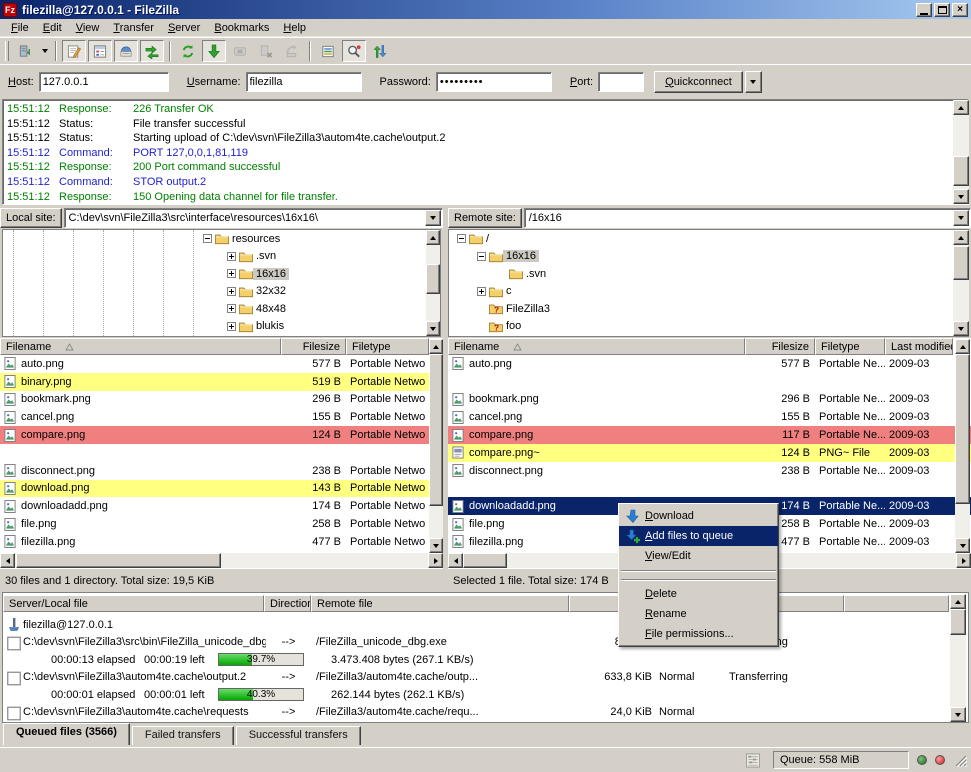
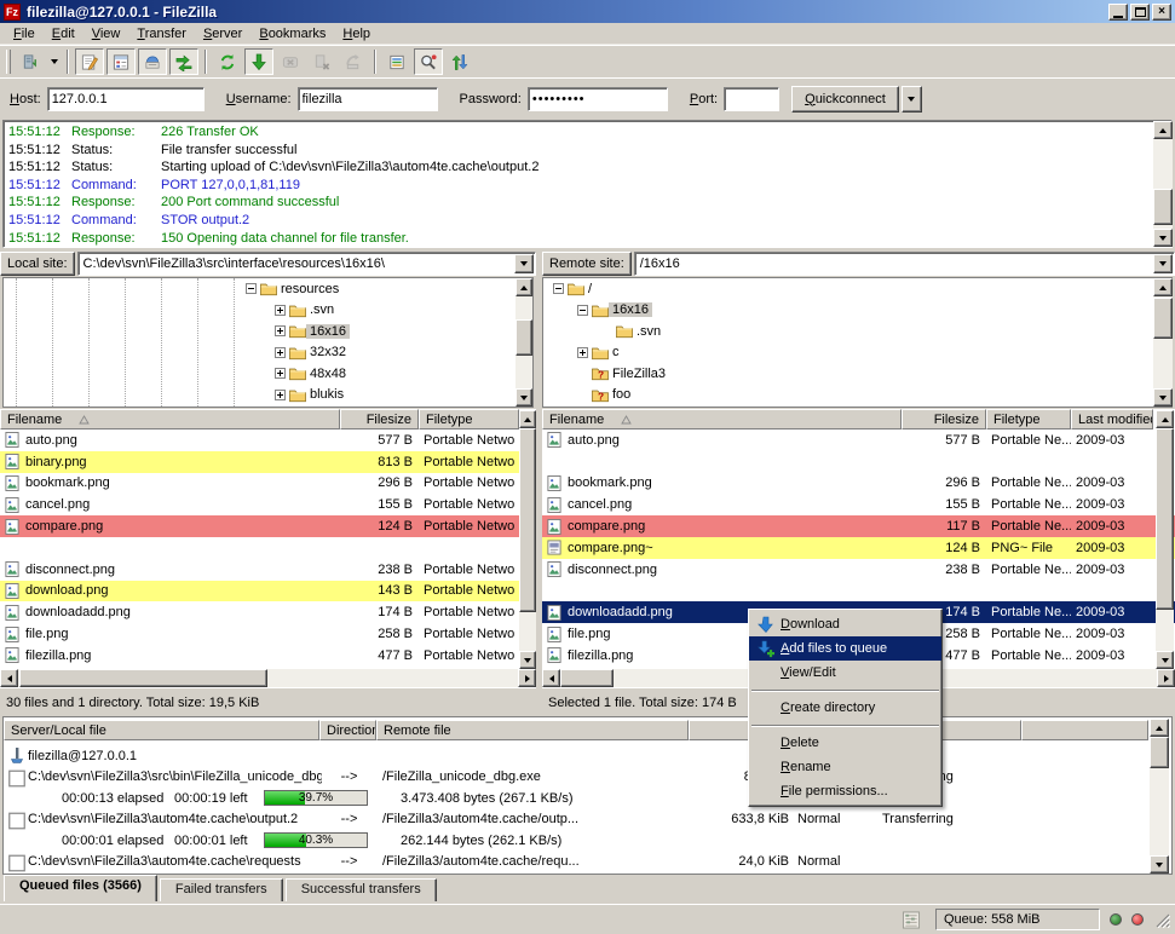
  Fz
  filezilla@127.0.0.1 - FileZilla
  ×
  File
  Edit
  View
  Transfer
  Server
  Bookmarks
  Help
  Host:
  127.0.0.1
  Username:
  filezilla
  Password:
  •••••••••
  Port:
  Quickconnect
  15:51:12
  Response:
  226 Transfer OK
  15:51:12
  Status:
  File transfer successful
  15:51:12
  Status:
  Starting upload of C:\dev\svn\FileZilla3\autom4te.cache\output.2
  15:51:12
  Command:
  PORT 127,0,0,1,81,119
  15:51:12
  Response:
  200 Port command successful
  15:51:12
  Command:
  STOR output.2
  15:51:12
  Response:
  150 Opening data channel for file transfer.
  Local site:
  C:\dev\svn\FileZilla3\src\interface\resources\16x16\
  Remote site:
  /16x16
  resources
  .svn
  16x16
  32x32
  48x48
  blukis
  /
  16x16
  .svn
  c
  ?
  FileZilla3
  ?
  foo
  Filename
  Filesize
  Filetype
  auto.png
  577 B
  Portable Netwo
  binary.png
- 519 B
+ 813 B
  Portable Netwo
  bookmark.png
  296 B
  Portable Netwo
  cancel.png
  155 B
  Portable Netwo
  compare.png
  124 B
  Portable Netwo
  disconnect.png
  238 B
  Portable Netwo
  download.png
  143 B
  Portable Netwo
  downloadadd.png
  174 B
  Portable Netwo
  file.png
  258 B
  Portable Netwo
  filezilla.png
  477 B
  Portable Netwo
  Filename
  Filesize
  Filetype
  Last modifie
  auto.png
  577 B
  Portable Ne...
  2009-03
  bookmark.png
  296 B
  Portable Ne...
  2009-03
  cancel.png
  155 B
  Portable Ne...
  2009-03
  compare.png
  117 B
  Portable Ne...
  2009-03
  compare.png~
  124 B
  PNG~ File
  2009-03
  disconnect.png
  238 B
  Portable Ne...
  2009-03
  downloadadd.png
  174 B
  Portable Ne...
  2009-03
  file.png
  258 B
  Portable Ne...
  2009-03
  filezilla.png
  477 B
  Portable Ne...
  2009-03
  30 files and 1 directory. Total size: 19,5 KiB
  Selected 1 file. Total size: 174 B
  Server/Local file
  Directio
  Remote file
  filezilla@127.0.0.1
  C:\dev\svn\FileZilla3\src\bin\FileZilla_unicode_dbg
  -->
  /FileZilla_unicode_dbg.exe
  00:00:13 elapsed
  00:00:19 left
  39.7%
  3.473.408 bytes (267.1 KB/s)
  C:\dev\svn\FileZilla3\autom4te.cache\output.2
  -->
  /FileZilla3/autom4te.cache/outp...
  633,8 KiB
  Normal
  Transferring
  00:00:01 elapsed
  00:00:01 left
  40.3%
  262.144 bytes (262.1 KB/s)
  C:\dev\svn\FileZilla3\autom4te.cache\requests
  -->
  /FileZilla3/autom4te.cache/requ...
  24,0 KiB
  Normal
  Queued files (3566)
  Failed transfers
  Successful transfers
  Queue: 558 MiB
  Download
  Add files to queue
  View/Edit
+ Create directory
  Delete
  Rename
  File permissions...
